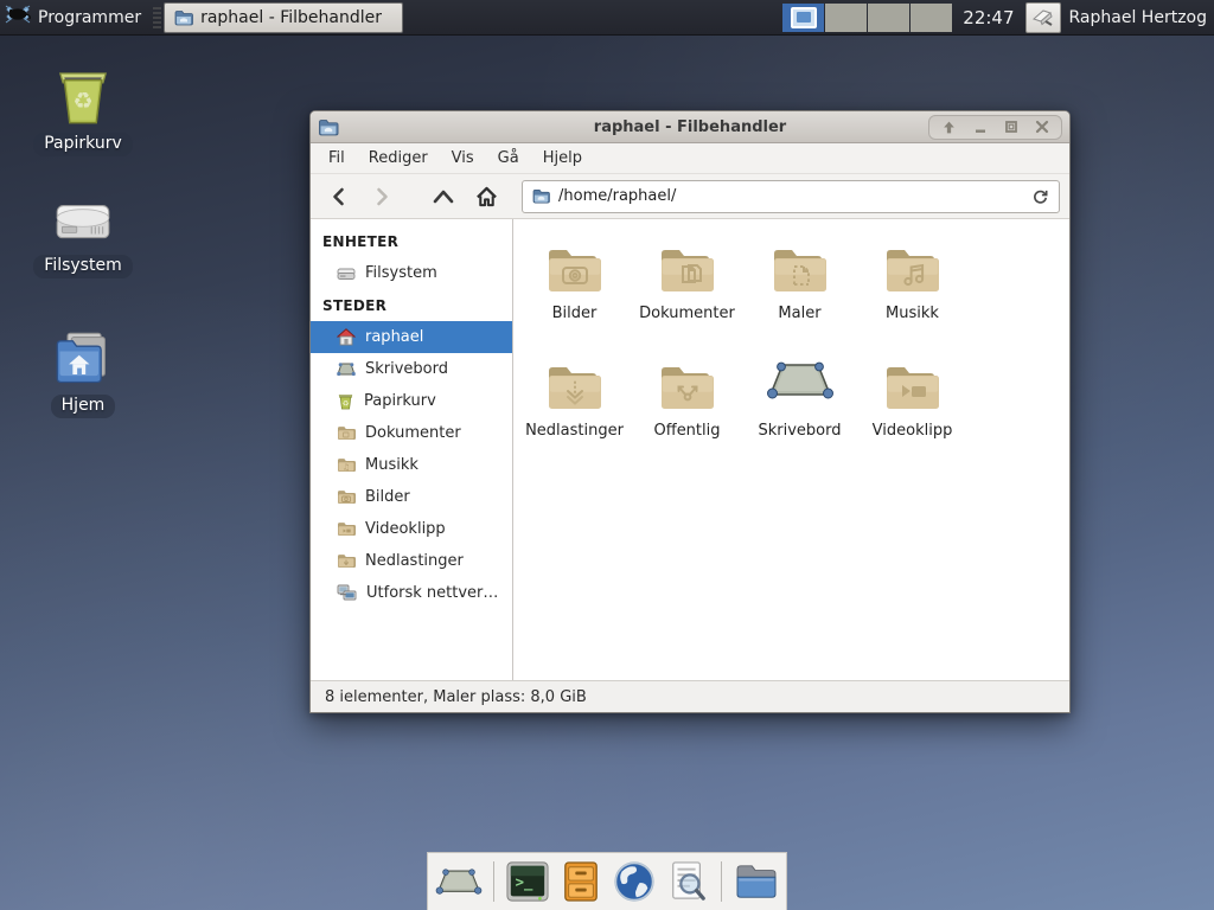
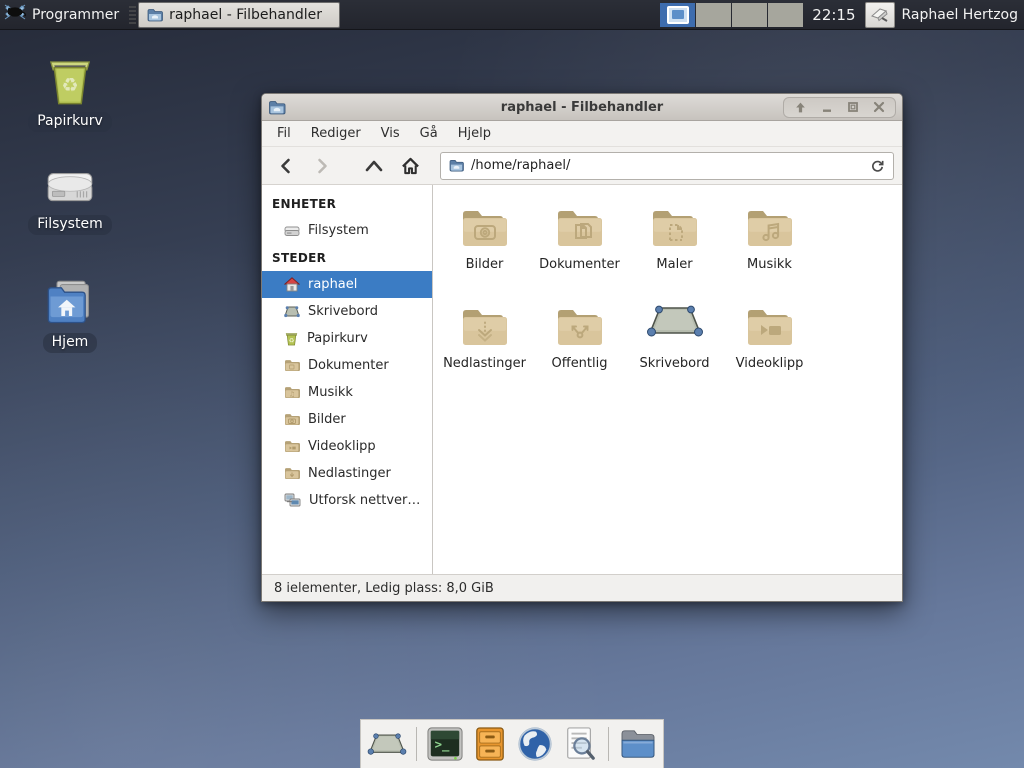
  Programmer
  raphael - Filbehandler
- 22:47
+ 22:15
  Raphael Hertzog
  ♻
  Papirkurv
  Filsystem
  Hjem
  raphael - Filbehandler
  Fil
  Rediger
  Vis
  Gå
  Hjelp
  /home/raphael/
  ENHETER
  Filsystem
  STEDER
  raphael
  Skrivebord
  Papirkurv
  Dokumenter
  ♫
  Musikk
  Bilder
  Videoklipp
  Nedlastinger
  Utforsk nettver…
  Bilder
  Dokumenter
  Maler
  Musikk
  Nedlastinger
  Offentlig
  Skrivebord
  Videoklipp
- 8 ielementer, Maler plass: 8,0 GiB
+ 8 ielementer, Ledig plass: 8,0 GiB
  >_
